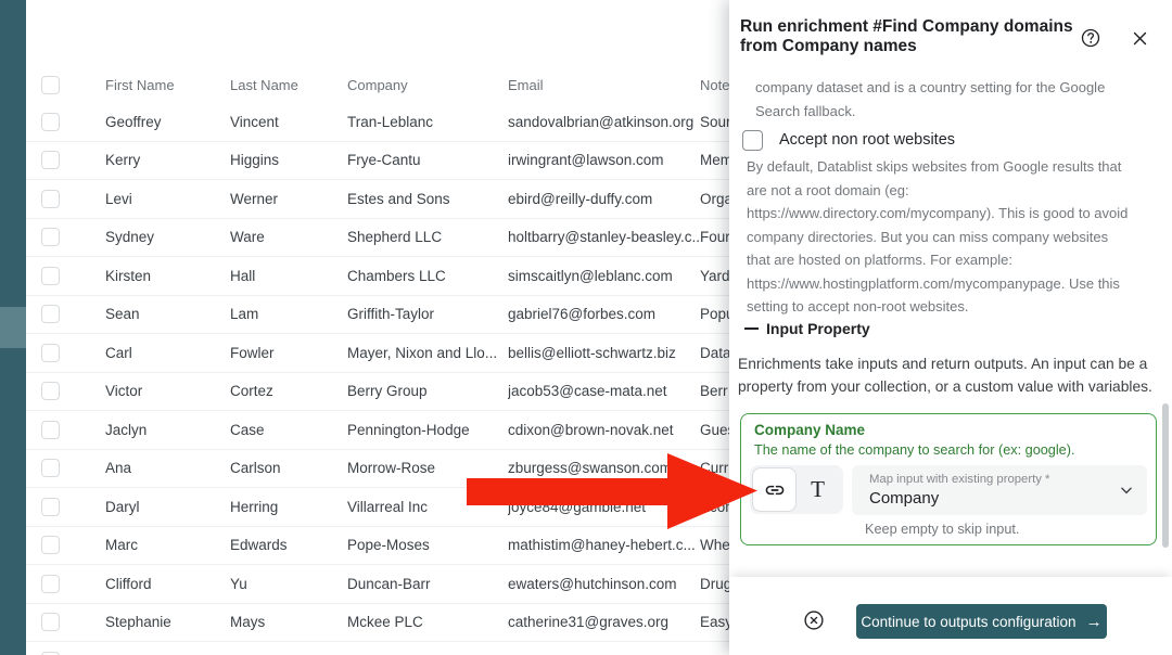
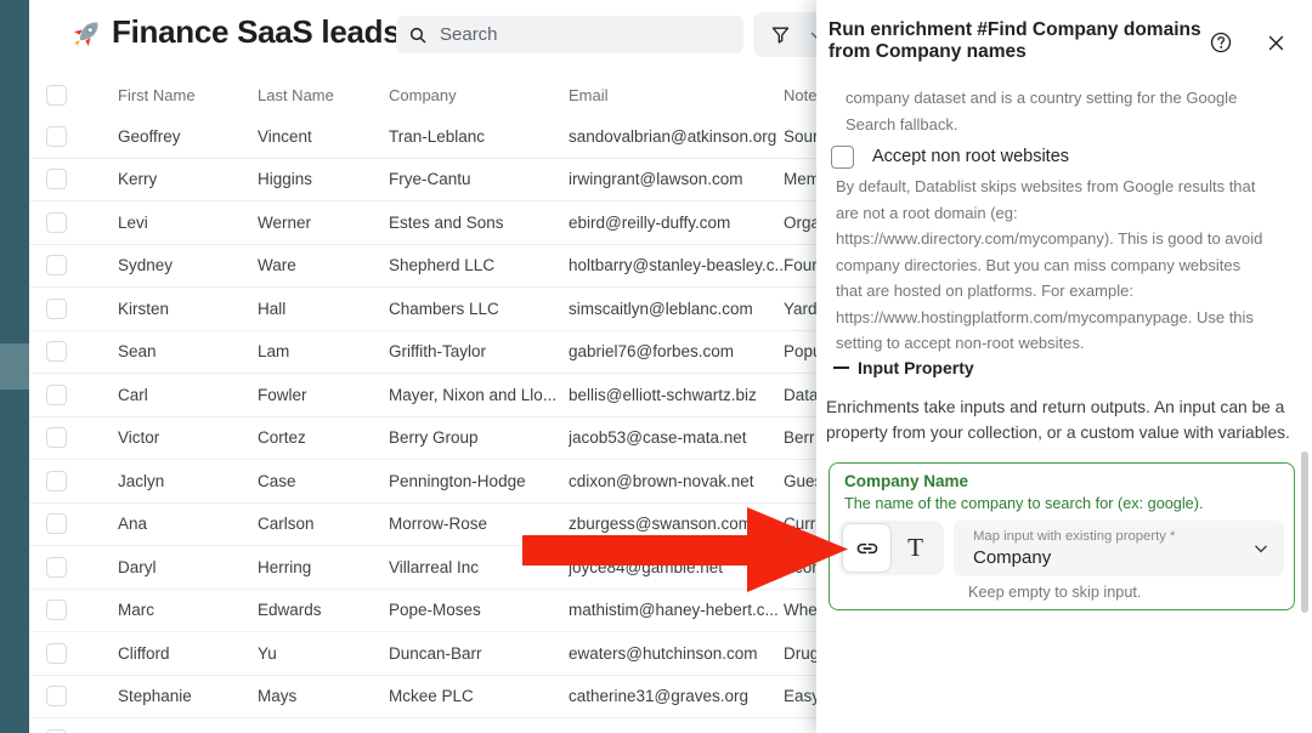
+ Finance SaaS leads
+ Search
  First Name
  Last Name
  Company
  Email
  Note
  Geoffrey
  Vincent
  Tran-Leblanc
  sandovalbrian@atkinson.org
  Sou
  Kerry
  Higgins
  Frye-Cantu
  irwingrant@lawson.com
  Mem
  Levi
  Werner
  Estes and Sons
  ebird@reilly-duffy.com
  Org
  Sydney
  Ware
  Shepherd LLC
  holtbarry@stanley-beasley.c..
  Four
  Kirsten
  Hall
  Chambers LLC
  simscaitlyn@leblanc.com
  Yard
  Sean
  Lam
  Griffith-Taylor
  gabriel76@forbes.com
  Pop
  Carl
  Fowler
  Mayer, Nixon and Llo...
  bellis@elliott-schwartz.biz
  Data
  Victor
  Cortez
  Berry Group
  jacob53@case-mata.net
  Berr
  Jaclyn
  Case
  Pennington-Hodge
  cdixon@brown-novak.net
  Gue
  Ana
  Carlson
  Morrow-Rose
  zburgess@swanson.com
  Curr
  Daryl
  Herring
  Villarreal Inc
  joyce84@gamble.net
  Marc
  Edwards
  Pope-Moses
  mathistim@haney-hebert.c...
  Whe
  Clifford
  Yu
  Duncan-Barr
  ewaters@hutchinson.com
  Drug
  Stephanie
  Mays
  Mckee PLC
  catherine31@graves.org
  Eas
  Run enrichment #Find Company domains from Company names
  company dataset and is a country setting for the Google Search fallback.
  Accept non root websites
  By default, Datablist skips websites from Google results that are not a root domain (eg: https://www.directory.com/mycompany). This is good to avoid company directories. But you can miss company websites that are hosted on platforms. For example: https://www.hostingplatform.com/mycompanypage. Use this setting to accept non-root websites.
  Input Property
  Enrichments take inputs and return outputs. An input can be a property from your collection, or a custom value with variables.
  Company Name
  The name of the company to search for (ex: google).
  T
  Map input with existing property *
  Company
  Keep empty to skip input.
- Continue to outputs configuration
- →
